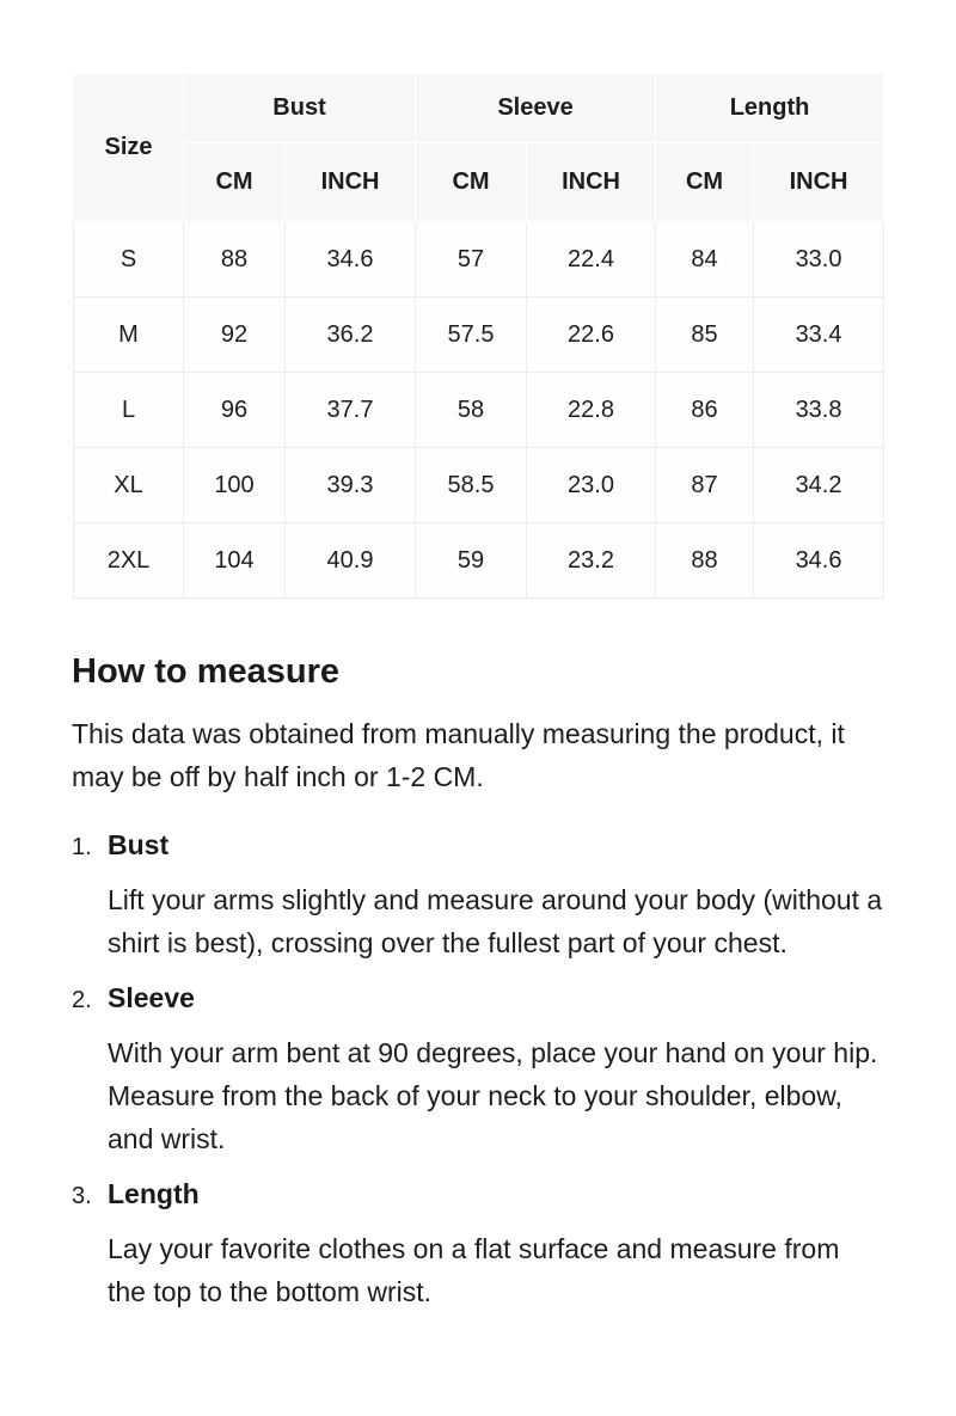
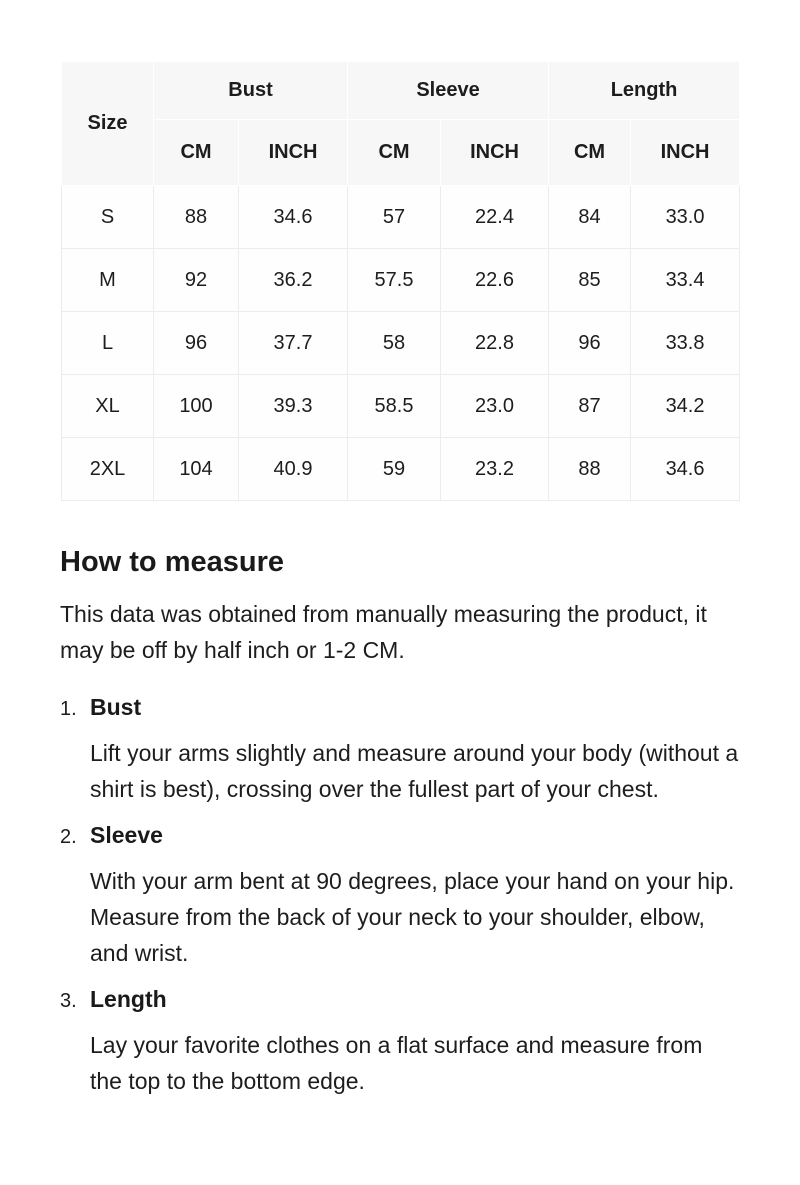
  Size	Bust	Sleeve	Length
  CM	INCH	CM	INCH	CM	INCH
  S	88	34.6	57	22.4	84	33.0
  M	92	36.2	57.5	22.6	85	33.4
- L	96	37.7	58	22.8	86	33.8
+ L	96	37.7	58	22.8	96	33.8
  XL	100	39.3	58.5	23.0	87	34.2
  2XL	104	40.9	59	23.2	88	34.6
  How to measure
  This data was obtained from manually measuring the product, it may be off by half inch or 1-2 CM.
  1.
  Bust
  Lift your arms slightly and measure around your body (without a shirt is best), crossing over the fullest part of your chest.
  2.
  Sleeve
  With your arm bent at 90 degrees, place your hand on your hip. Measure from the back of your neck to your shoulder, elbow, and wrist.
  3.
  Length
- Lay your favorite clothes on a flat surface and measure from the top to the bottom wrist.
+ Lay your favorite clothes on a flat surface and measure from the top to the bottom edge.
